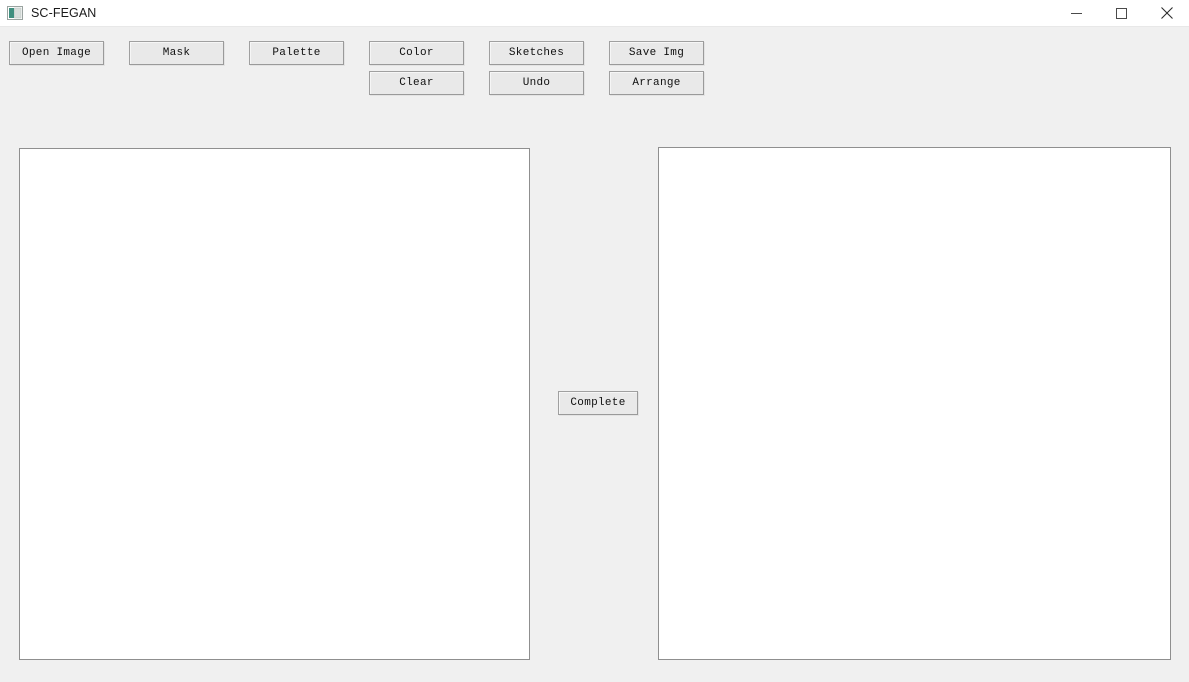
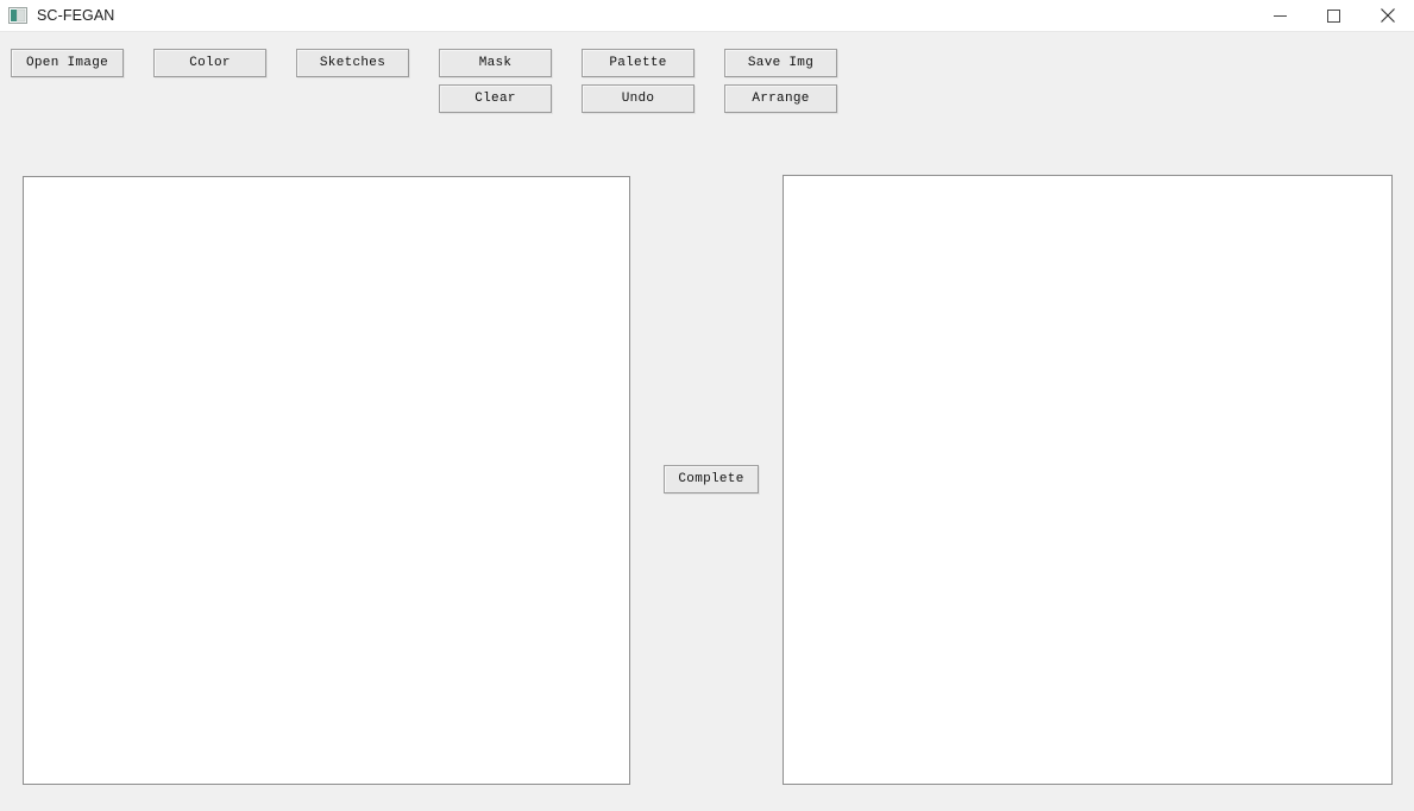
  SC-FEGAN
  Open Image
- Mask
+ Color
- Palette
+ Sketches
- Color
+ Mask
- Sketches
+ Palette
  Save Img
  Clear
  Undo
  Arrange
  Complete
